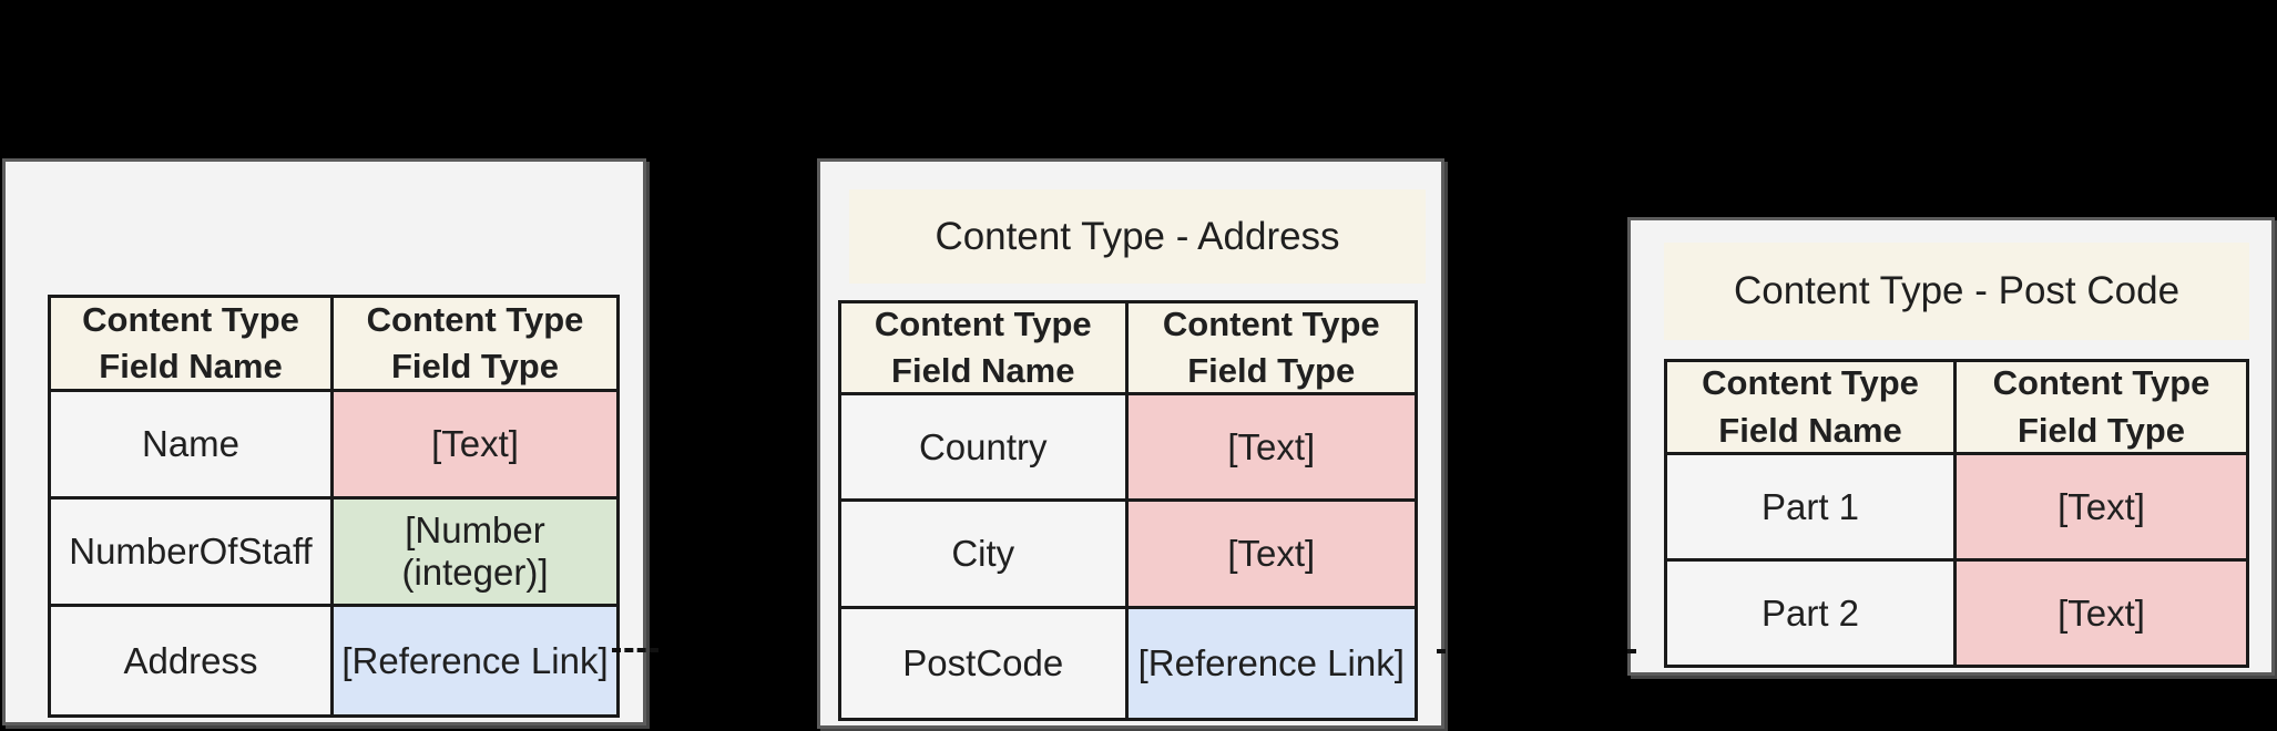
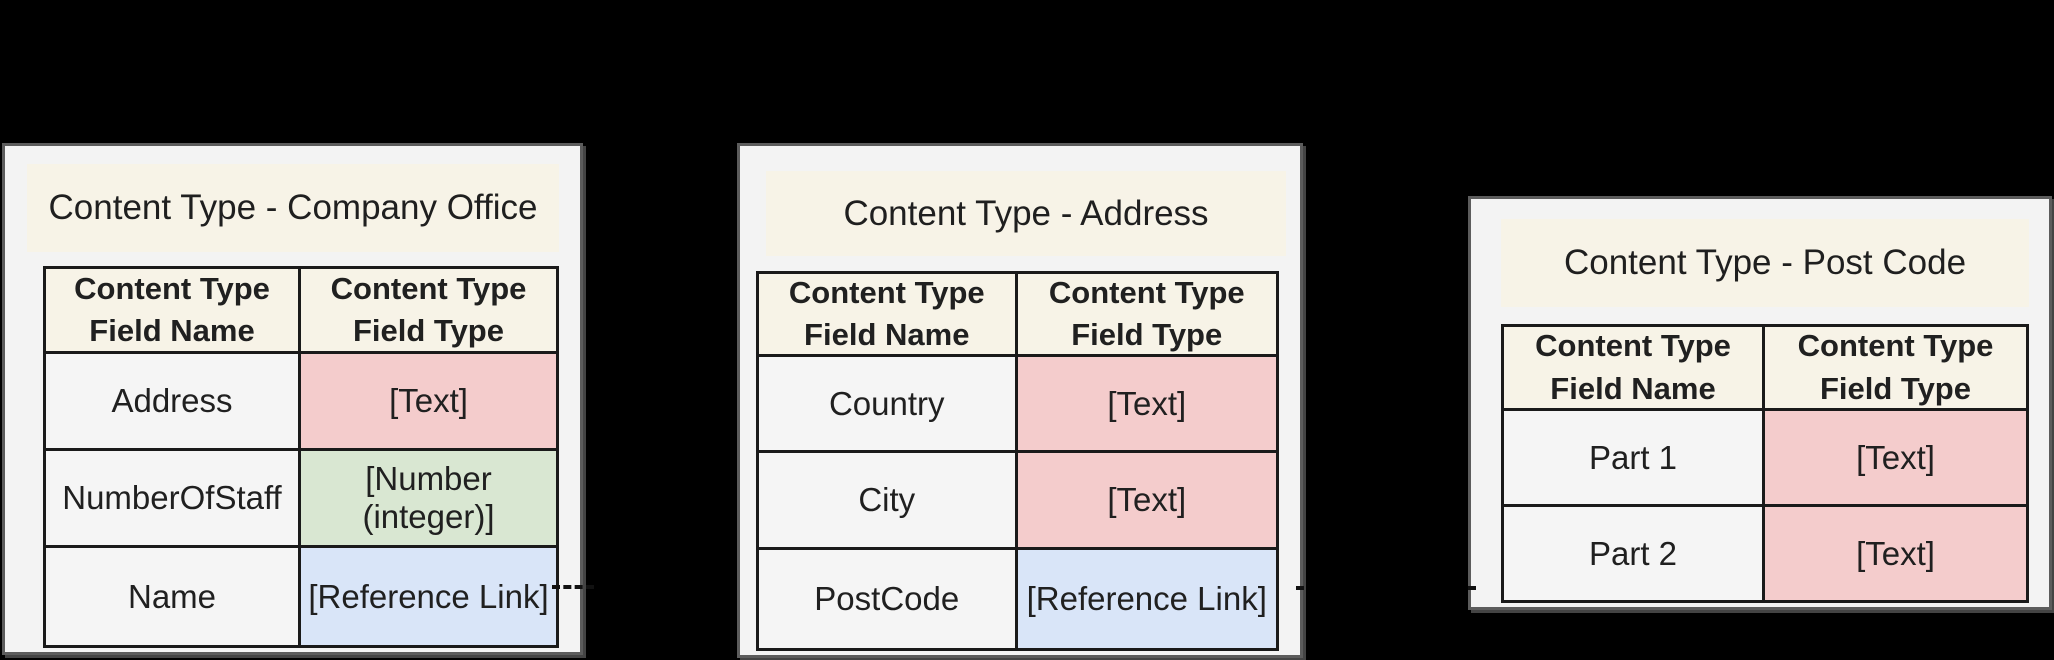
+ Content Type - Company Office
  Content Type
  Field Name
  Content Type
  Field Type
- Name
+ Address
  [Text]
  NumberOfStaff
  [Number (integer)]
- Address
+ Name
  [Reference Link]
  Content Type - Address
  Content Type
  Field Name
  Content Type
  Field Type
  Country
  [Text]
  City
  [Text]
  PostCode
  [Reference Link]
  Content Type - Post Code
  Content Type
  Field Name
  Content Type
  Field Type
  Part 1
  [Text]
  Part 2
  [Text]
